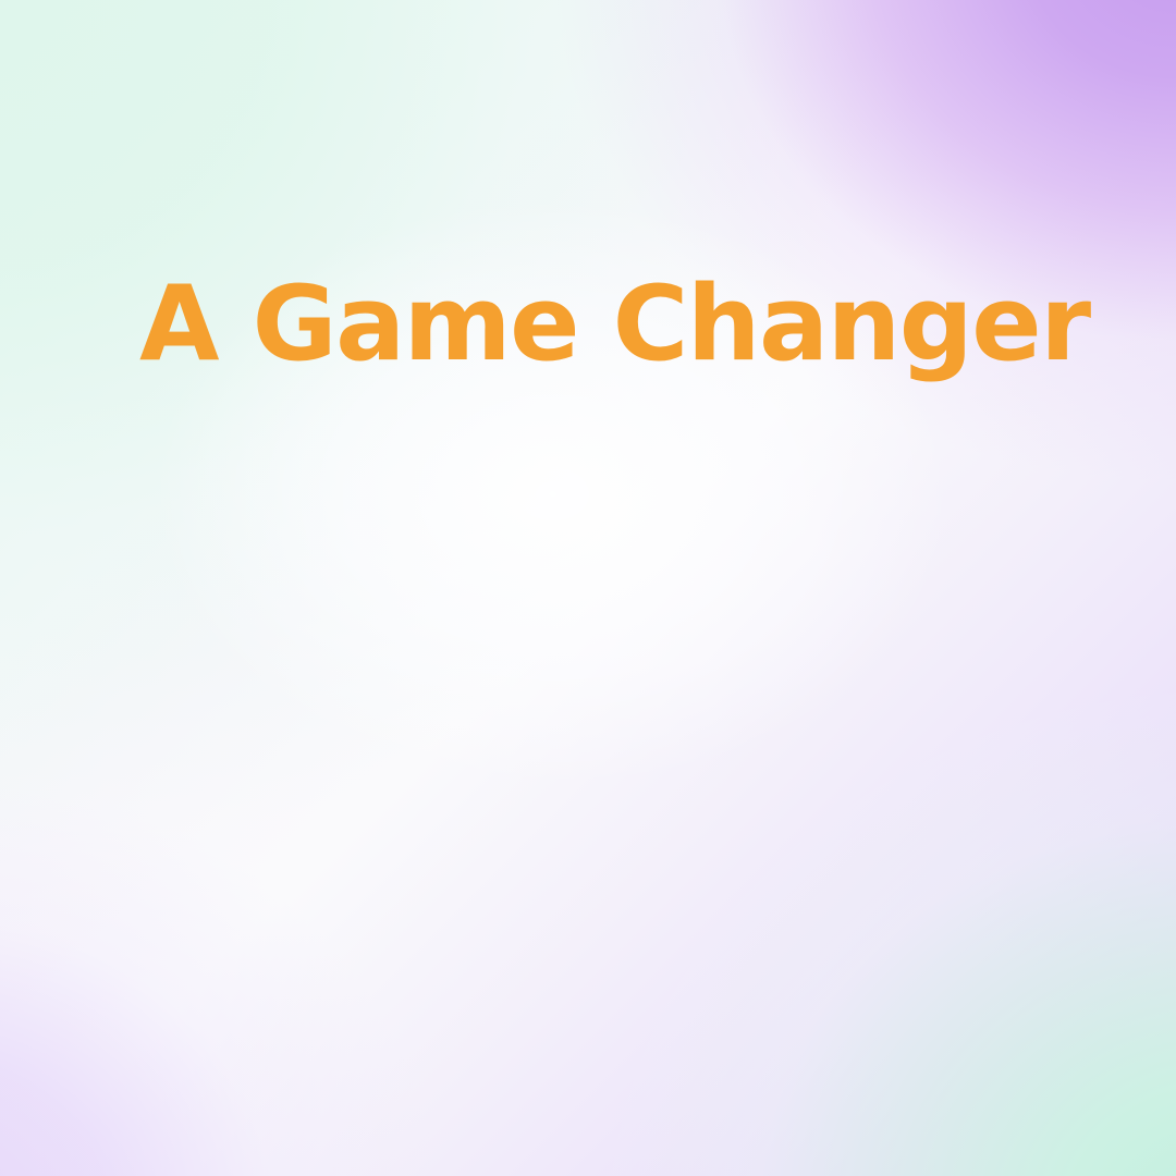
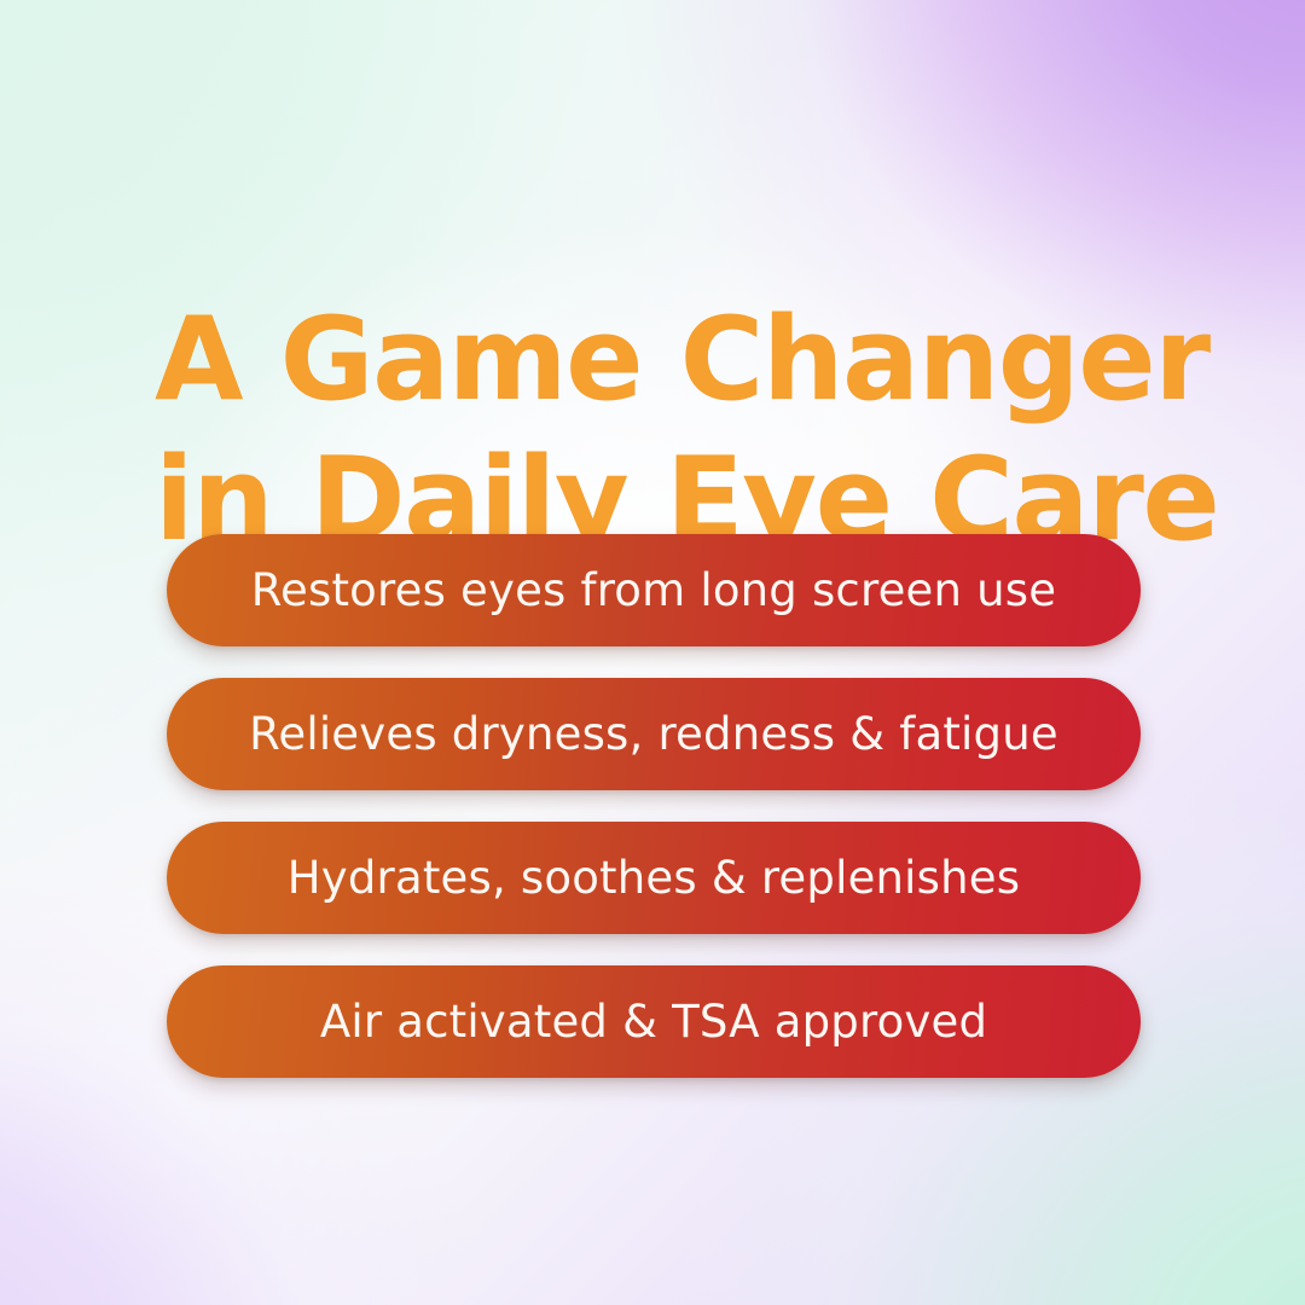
  A Game Changer
+ in Daily Eye Care
+ Restores eyes from long screen use
+ Relieves dryness, redness & fatigue
+ Hydrates, soothes & replenishes
+ Air activated & TSA approved
